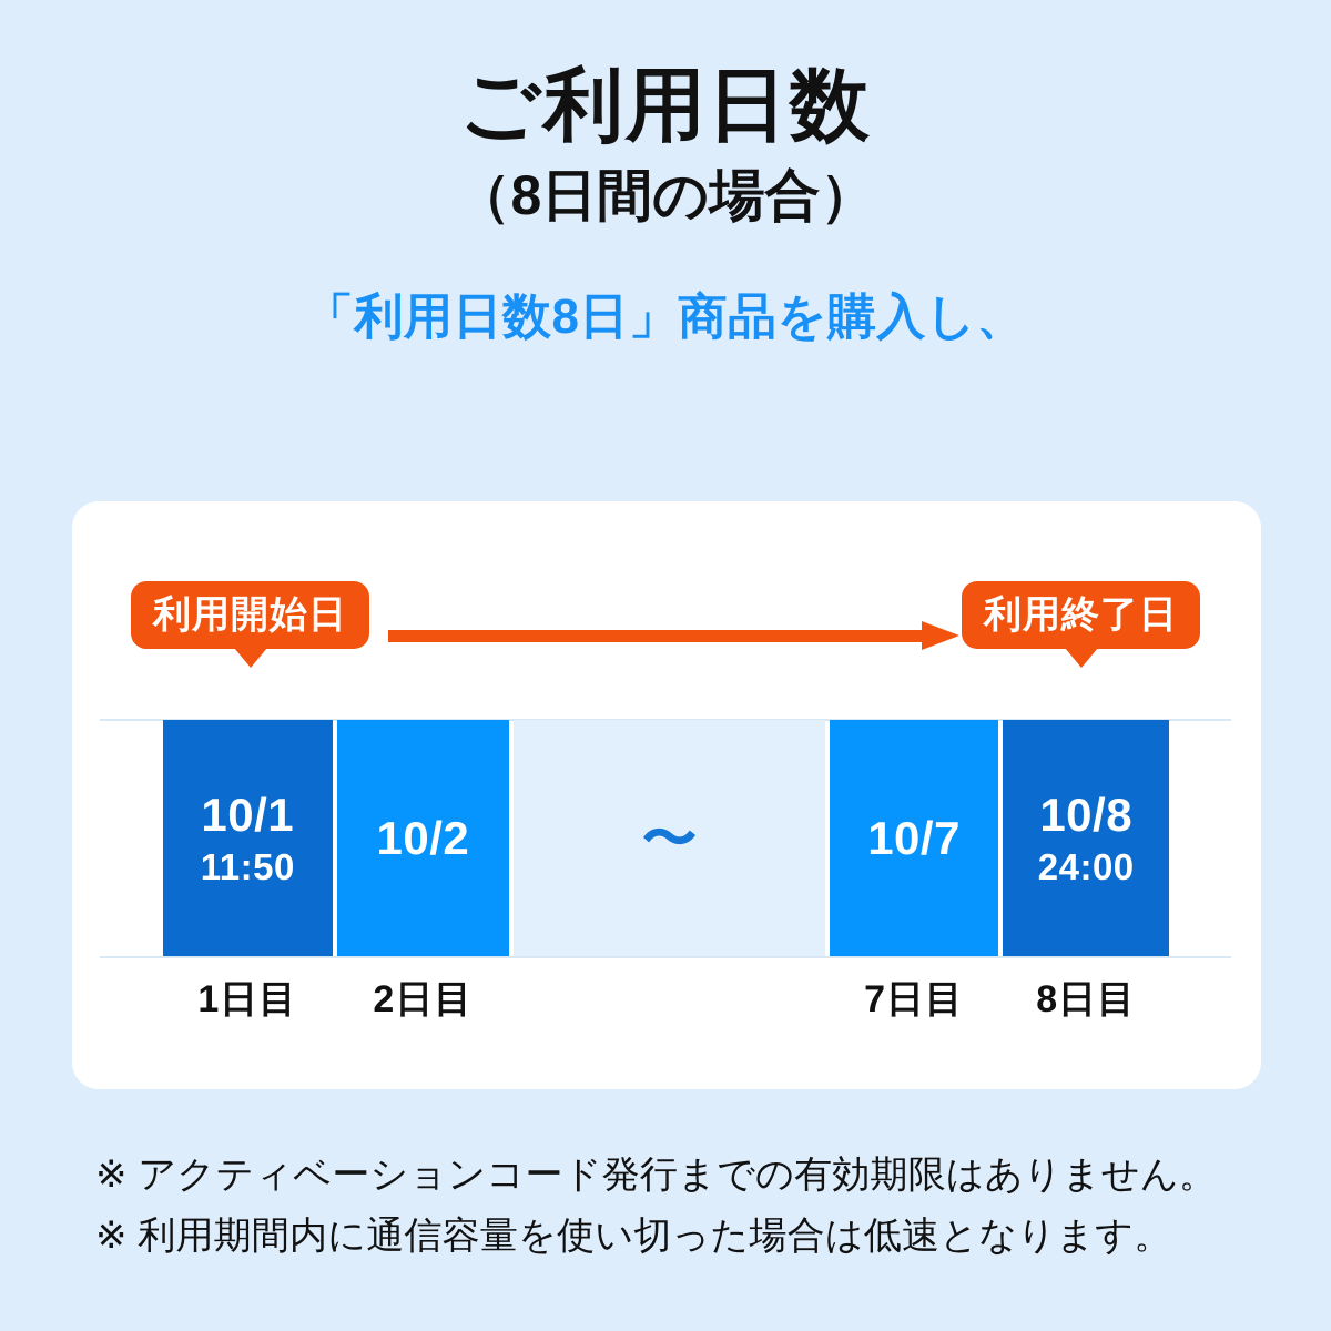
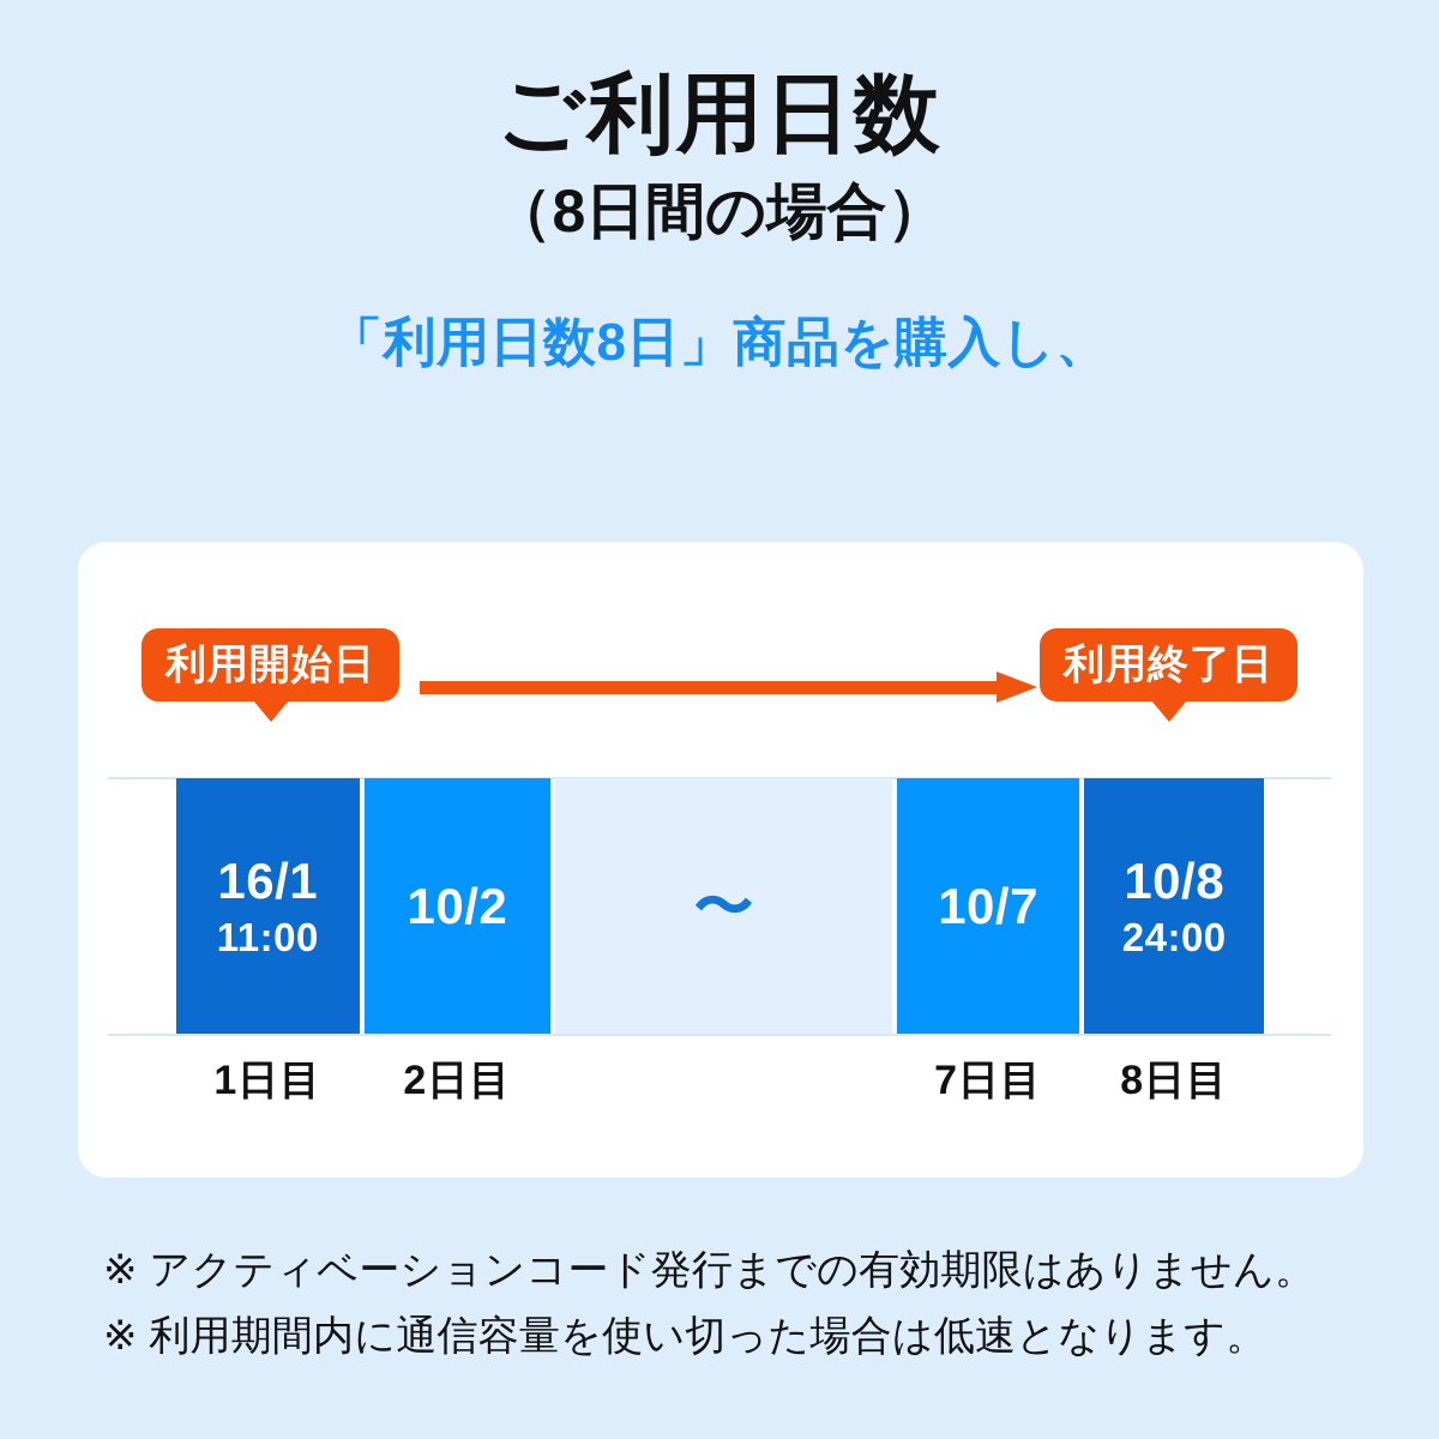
  ご利用日数
  （8日間の場合）
  「利用日数8日」商品を購入し、
  利用開始日
  利用終了日
- 10/1
+ 16/1
- 11:50
+ 11:00
  10/2
  〜
  10/7
  10/8
  24:00
  1日目
  2日目
  7日目
  8日目
  ※ アクティベーションコード発行までの有効期限はありません。
  ※ 利用期間内に通信容量を使い切った場合は低速となります。
